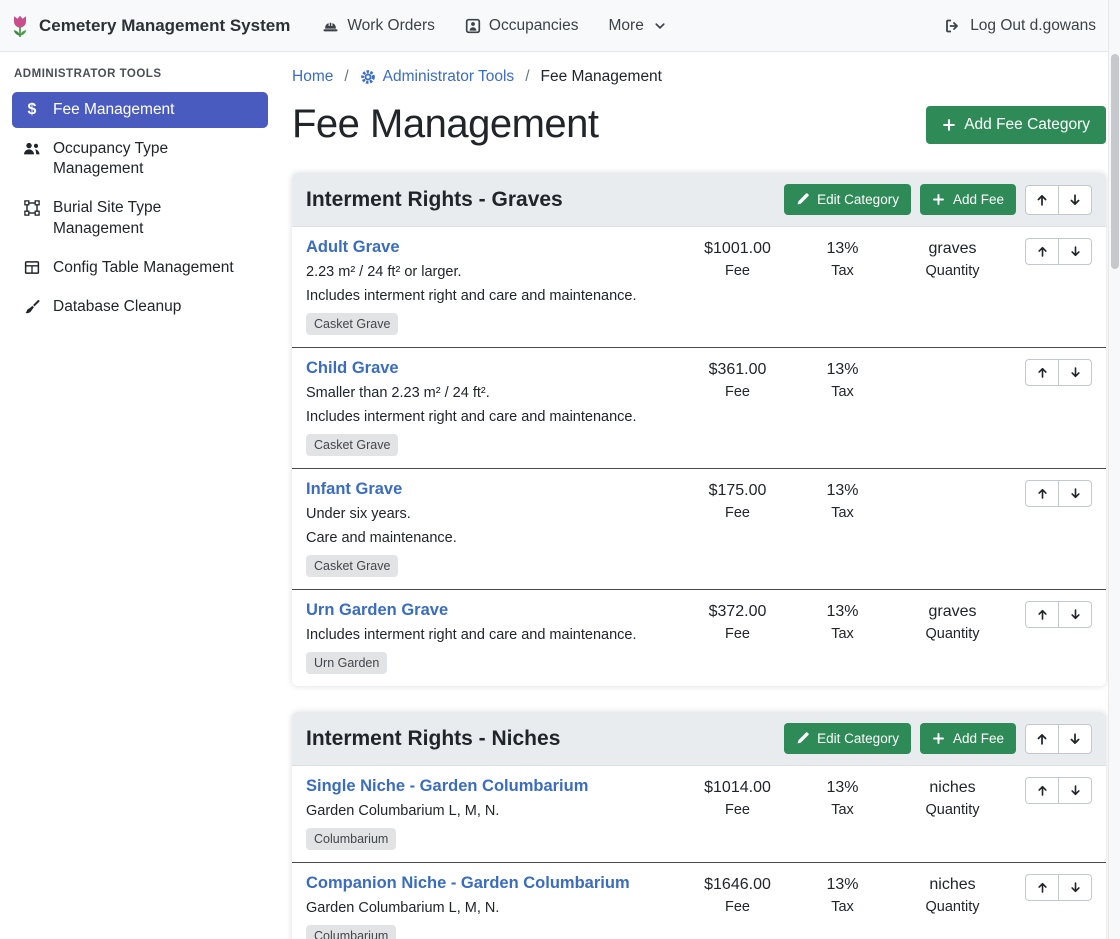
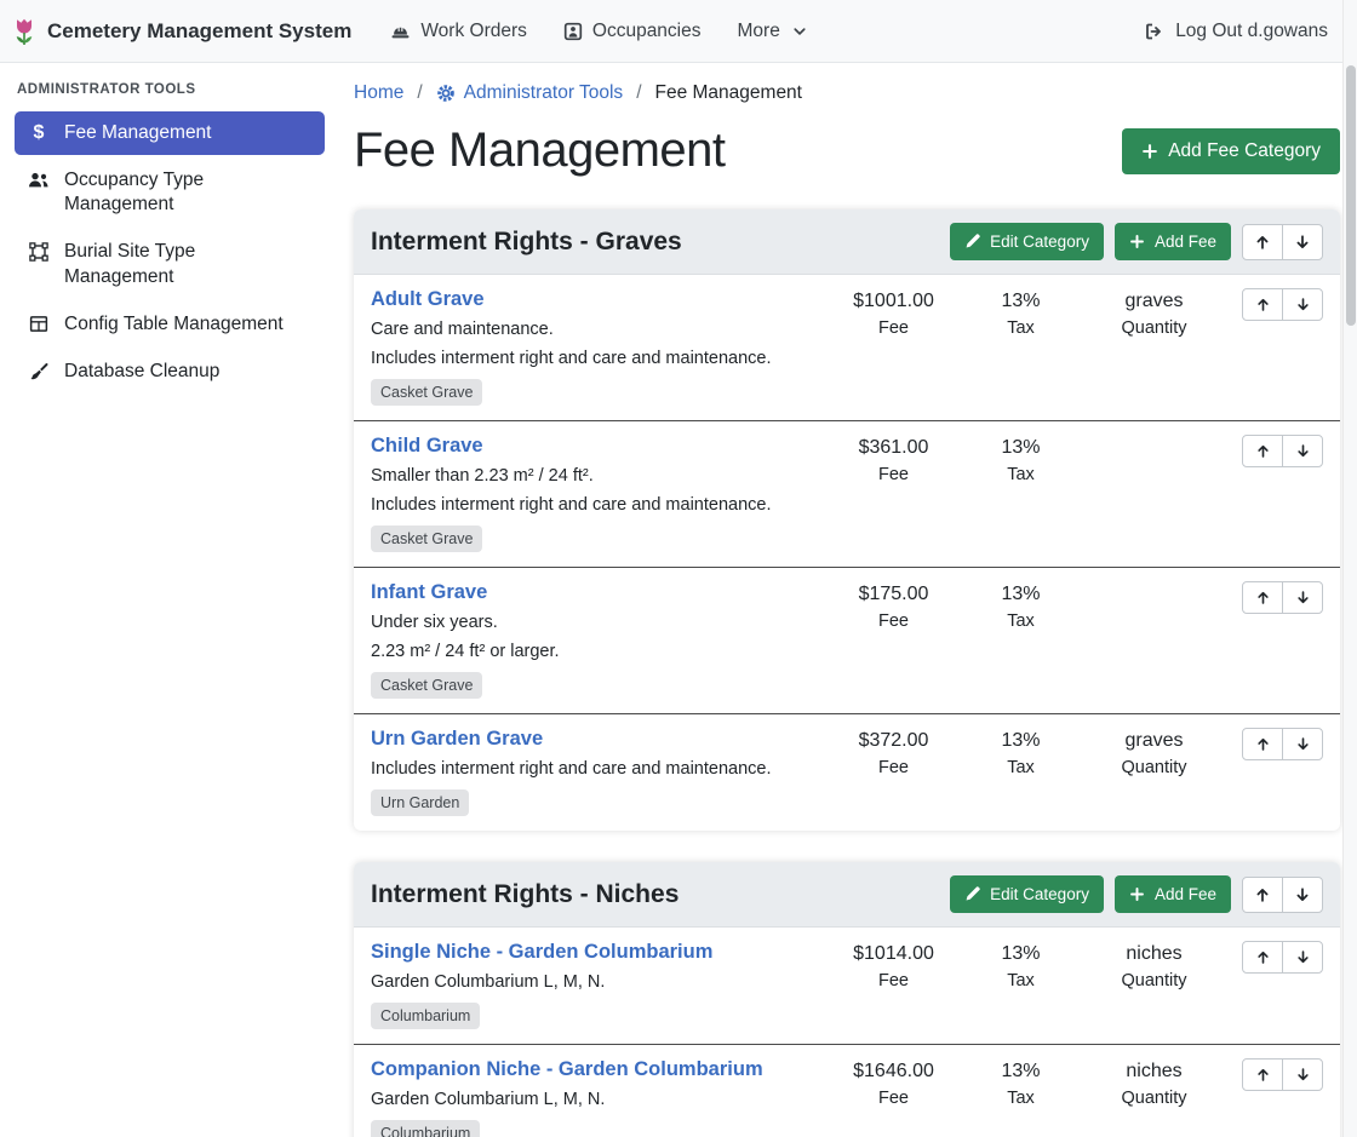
  Cemetery Management System
  Work Orders
  Occupancies
  More
  Log Out d.gowans
  ADMINISTRATOR TOOLS
  $
  Fee Management
  Occupancy Type Management
  Burial Site Type Management
  Config Table Management
  Database Cleanup
  Home
  /
  Administrator Tools
  /
  Fee Management
  Fee Management
  Add Fee Category
  Interment Rights - Graves
  Edit Category
  Add Fee
  Adult Grave
- 2.23 m² / 24 ft² or larger.
+ Care and maintenance.
  Includes interment right and care and maintenance.
  Casket Grave
  $1001.00
  Fee
  13%
  Tax
  graves
  Quantity
  Child Grave
  Smaller than 2.23 m² / 24 ft².
  Includes interment right and care and maintenance.
  Casket Grave
  $361.00
  Fee
  13%
  Tax
  Infant Grave
  Under six years.
- Care and maintenance.
+ 2.23 m² / 24 ft² or larger.
  Casket Grave
  $175.00
  Fee
  13%
  Tax
  Urn Garden Grave
  Includes interment right and care and maintenance.
  Urn Garden
  $372.00
  Fee
  13%
  Tax
  graves
  Quantity
  Interment Rights - Niches
  Edit Category
  Add Fee
  Single Niche - Garden Columbarium
  Garden Columbarium L, M, N.
  Columbarium
  $1014.00
  Fee
  13%
  Tax
  niches
  Quantity
  Companion Niche - Garden Columbarium
  Garden Columbarium L, M, N.
  Columbarium
  $1646.00
  Fee
  13%
  Tax
  niches
  Quantity
